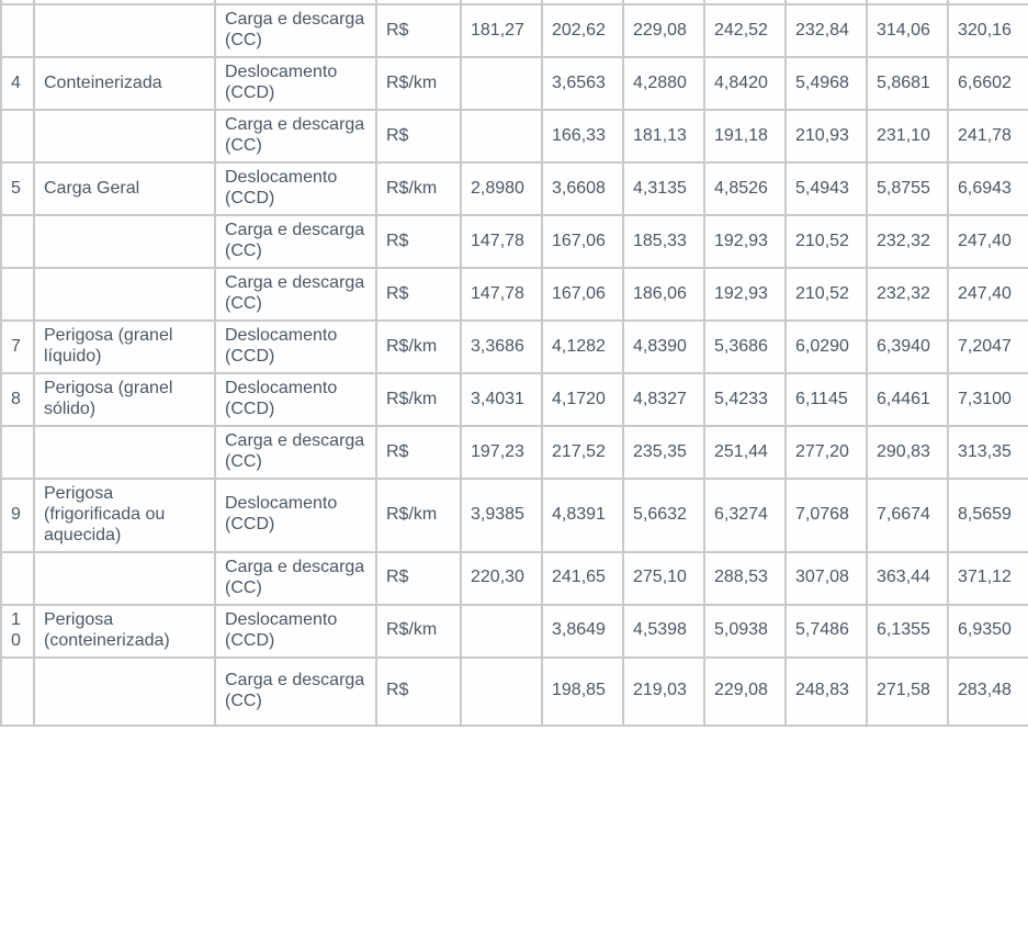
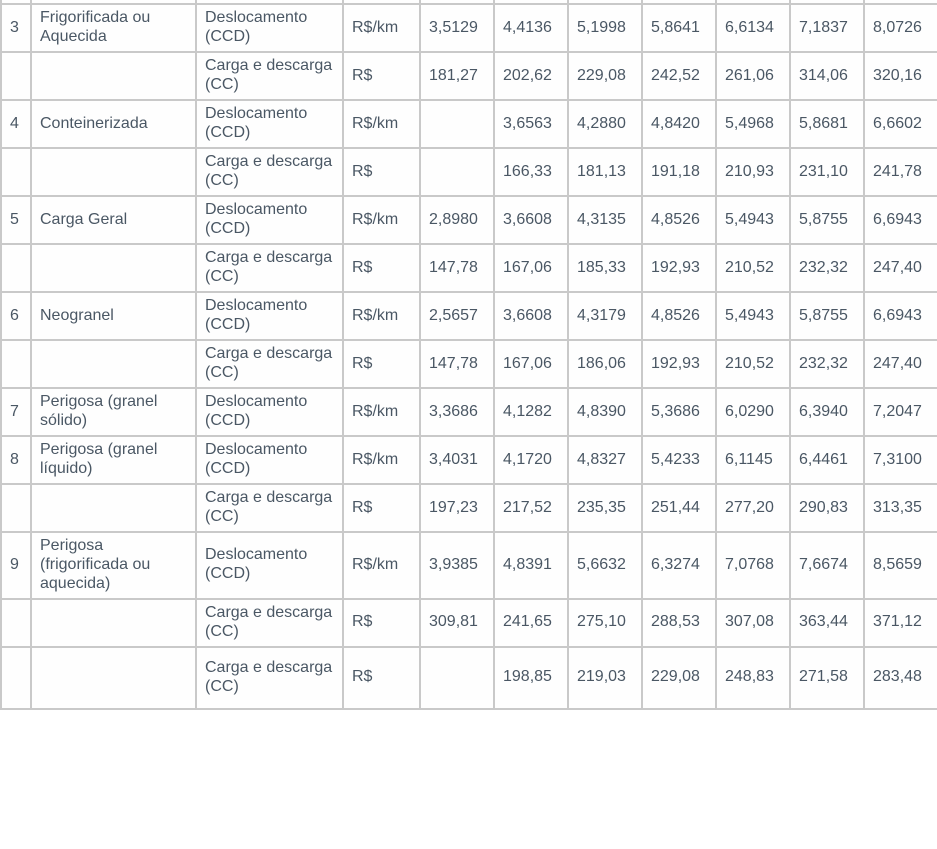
+ 3	Frigorificada ou Aquecida	Deslocamento (CCD)	R$/km	3,5129	4,4136	5,1998	5,8641	6,6134	7,1837	8,0726
- 		Carga e descarga (CC)	R$	181,27	202,62	229,08	242,52	232,84	314,06	320,16
+ 		Carga e descarga (CC)	R$	181,27	202,62	229,08	242,52	261,06	314,06	320,16
  4	Conteinerizada	Deslocamento (CCD)	R$/km		3,6563	4,2880	4,8420	5,4968	5,8681	6,6602
  		Carga e descarga (CC)	R$		166,33	181,13	191,18	210,93	231,10	241,78
  5	Carga Geral	Deslocamento (CCD)	R$/km	2,8980	3,6608	4,3135	4,8526	5,4943	5,8755	6,6943
  		Carga e descarga (CC)	R$	147,78	167,06	185,33	192,93	210,52	232,32	247,40
+ 6	Neogranel	Deslocamento (CCD)	R$/km	2,5657	3,6608	4,3179	4,8526	5,4943	5,8755	6,6943
  		Carga e descarga (CC)	R$	147,78	167,06	186,06	192,93	210,52	232,32	247,40
- 7	Perigosa (granel líquido)	Deslocamento (CCD)	R$/km	3,3686	4,1282	4,8390	5,3686	6,0290	6,3940	7,2047
+ 7	Perigosa (granel sólido)	Deslocamento (CCD)	R$/km	3,3686	4,1282	4,8390	5,3686	6,0290	6,3940	7,2047
- 8	Perigosa (granel sólido)	Deslocamento (CCD)	R$/km	3,4031	4,1720	4,8327	5,4233	6,1145	6,4461	7,3100
+ 8	Perigosa (granel líquido)	Deslocamento (CCD)	R$/km	3,4031	4,1720	4,8327	5,4233	6,1145	6,4461	7,3100
  		Carga e descarga (CC)	R$	197,23	217,52	235,35	251,44	277,20	290,83	313,35
  9	Perigosa (frigorificada ou aquecida)	Deslocamento (CCD)	R$/km	3,9385	4,8391	5,6632	6,3274	7,0768	7,6674	8,5659
- 		Carga e descarga (CC)	R$	220,30	241,65	275,10	288,53	307,08	363,44	371,12
+ 		Carga e descarga (CC)	R$	309,81	241,65	275,10	288,53	307,08	363,44	371,12
- 10	Perigosa (conteinerizada)	Deslocamento (CCD)	R$/km		3,8649	4,5398	5,0938	5,7486	6,1355	6,9350
  		Carga e descarga (CC)	R$		198,85	219,03	229,08	248,83	271,58	283,48
